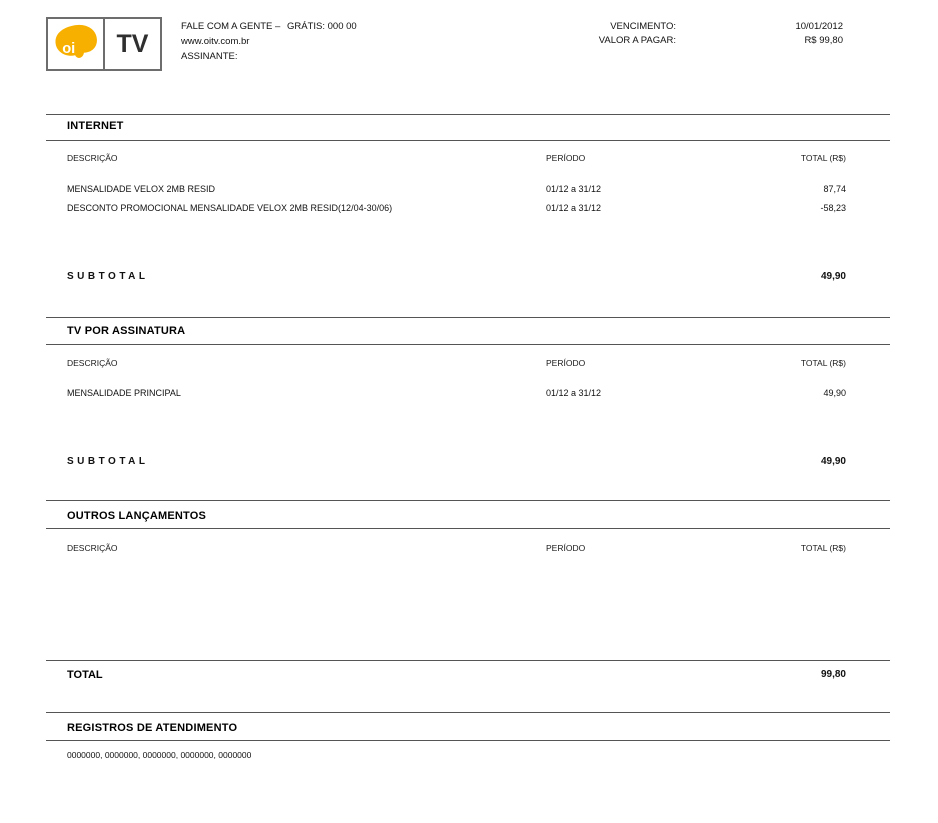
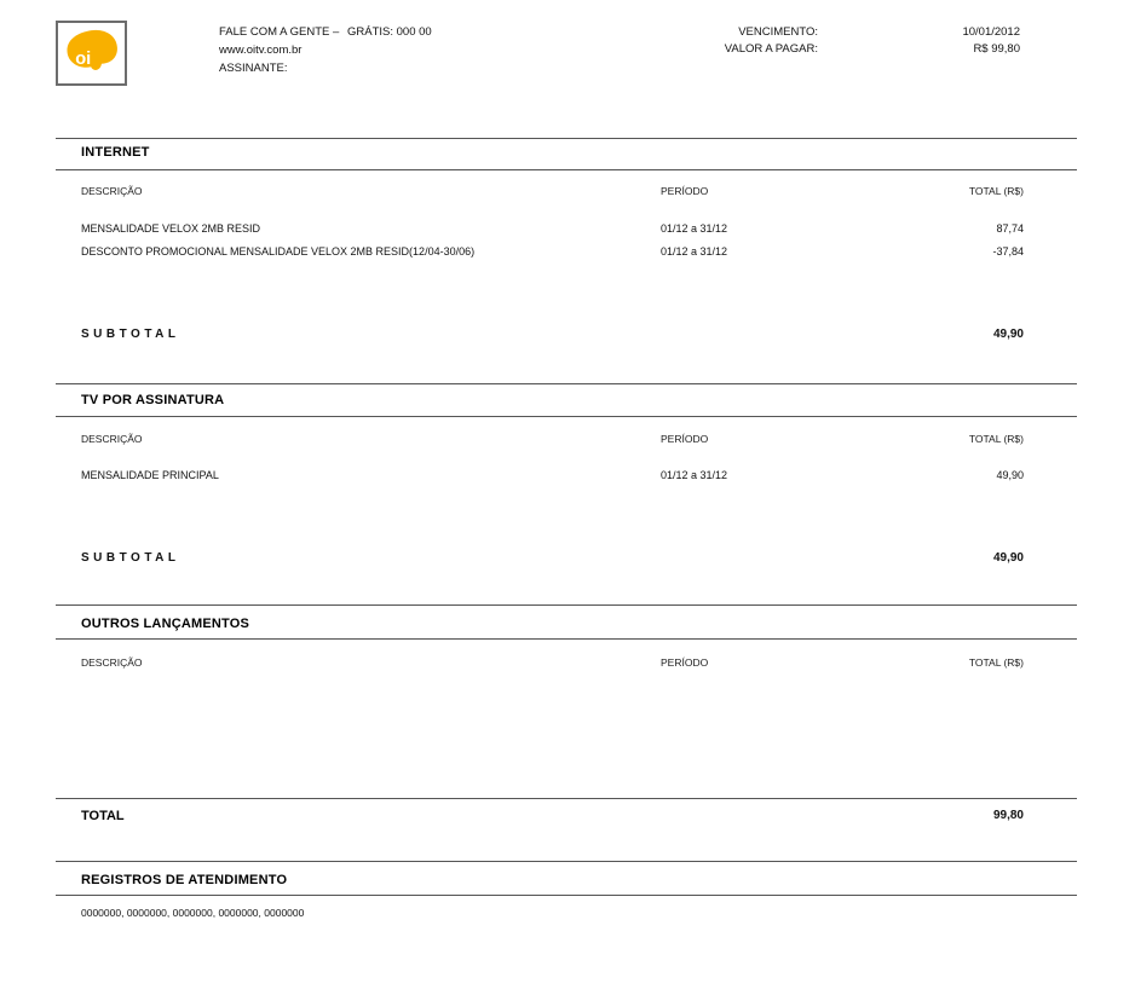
  oi
- TV
  FALE COM A GENTE –
  GRÁTIS: 000 00
  www.oitv.com.br
  ASSINANTE:
  VENCIMENTO:
  VALOR A PAGAR:
  10/01/2012
  R$ 99,80
  INTERNET
  DESCRIÇÃO
  PERÍODO
  TOTAL (R$)
  MENSALIDADE VELOX 2MB RESID
  01/12 a 31/12
  87,74
  DESCONTO PROMOCIONAL MENSALIDADE VELOX 2MB RESID(12/04-30/06)
  01/12 a 31/12
- -58,23
+ -37,84
  SUBTOTAL
  49,90
  TV POR ASSINATURA
  DESCRIÇÃO
  PERÍODO
  TOTAL (R$)
  MENSALIDADE PRINCIPAL
  01/12 a 31/12
  49,90
  SUBTOTAL
  49,90
  OUTROS LANÇAMENTOS
  DESCRIÇÃO
  PERÍODO
  TOTAL (R$)
  TOTAL
  99,80
  REGISTROS DE ATENDIMENTO
  0000000, 0000000, 0000000, 0000000, 0000000
